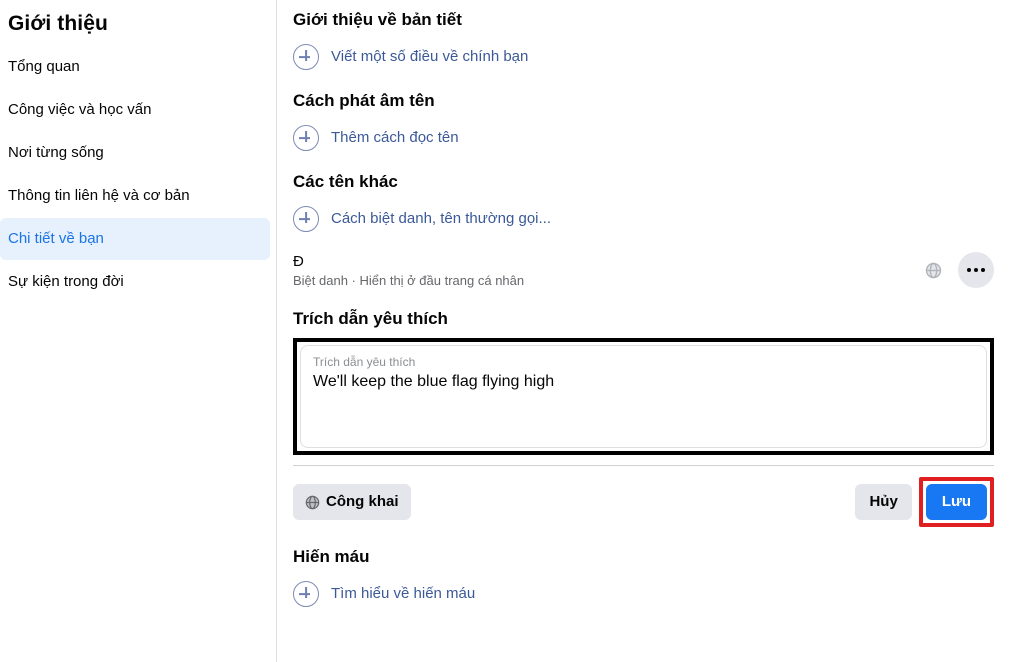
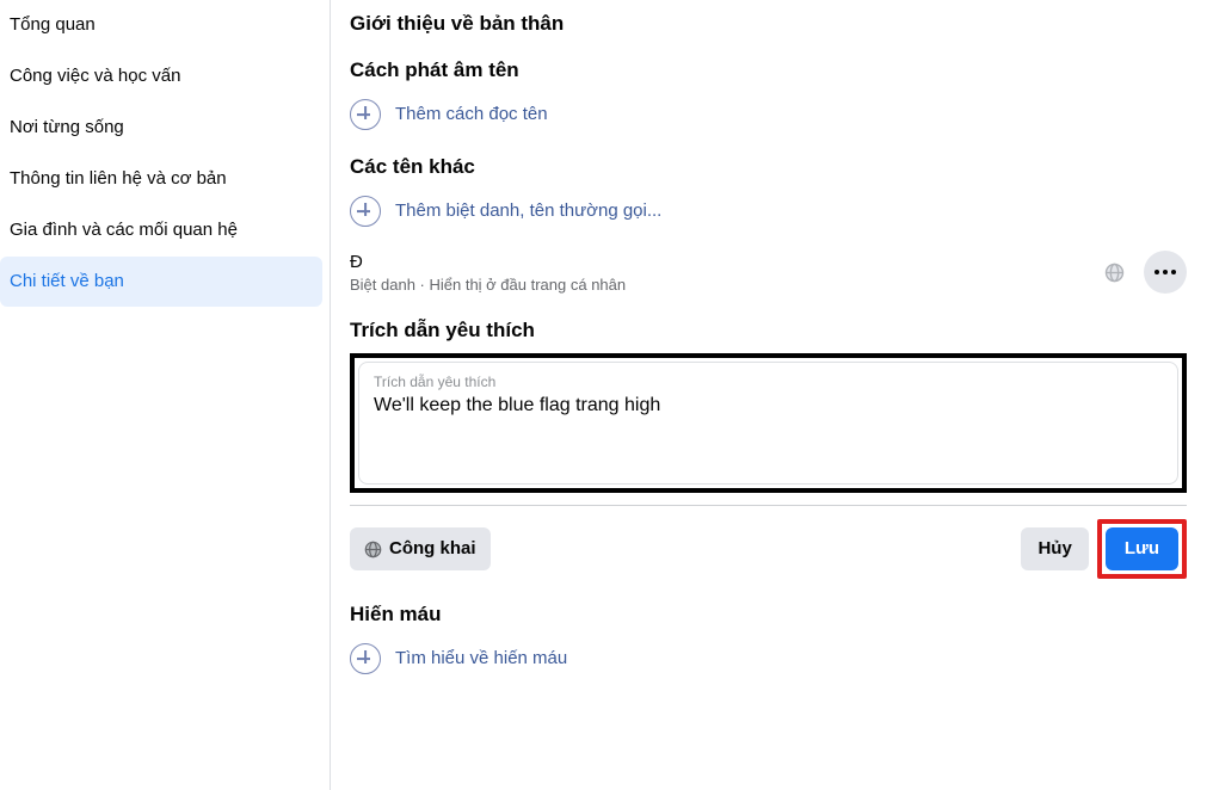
- Giới thiệu
  Tổng quan
  Công việc và học vấn
  Nơi từng sống
  Thông tin liên hệ và cơ bản
+ Gia đình và các mối quan hệ
  Chi tiết về bạn
- Sự kiện trong đời
- Giới thiệu về bản tiết
+ Giới thiệu về bản thân
- Viết một số điều về chính bạn
  Cách phát âm tên
  Thêm cách đọc tên
  Các tên khác
- Cách biệt danh, tên thường gọi...
+ Thêm biệt danh, tên thường gọi...
  Đ
  Biệt danh · Hiển thị ở đầu trang cá nhân
  Trích dẫn yêu thích
  Trích dẫn yêu thích
- We'll keep the blue flag flying high
+ We'll keep the blue flag trang high
  Công khai
  Hủy
  Lưu
  Hiến máu
  Tìm hiểu về hiến máu
